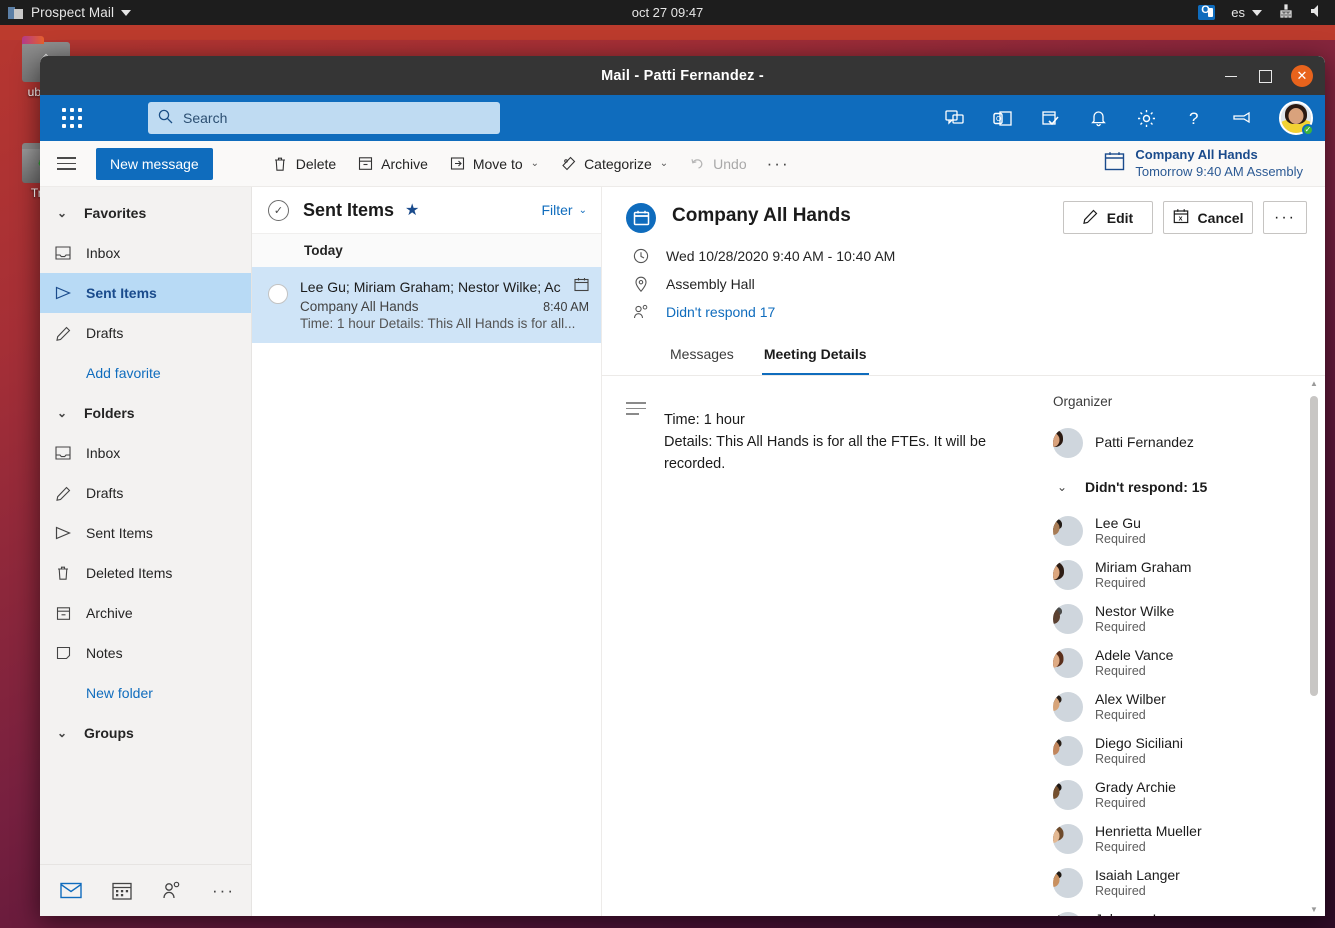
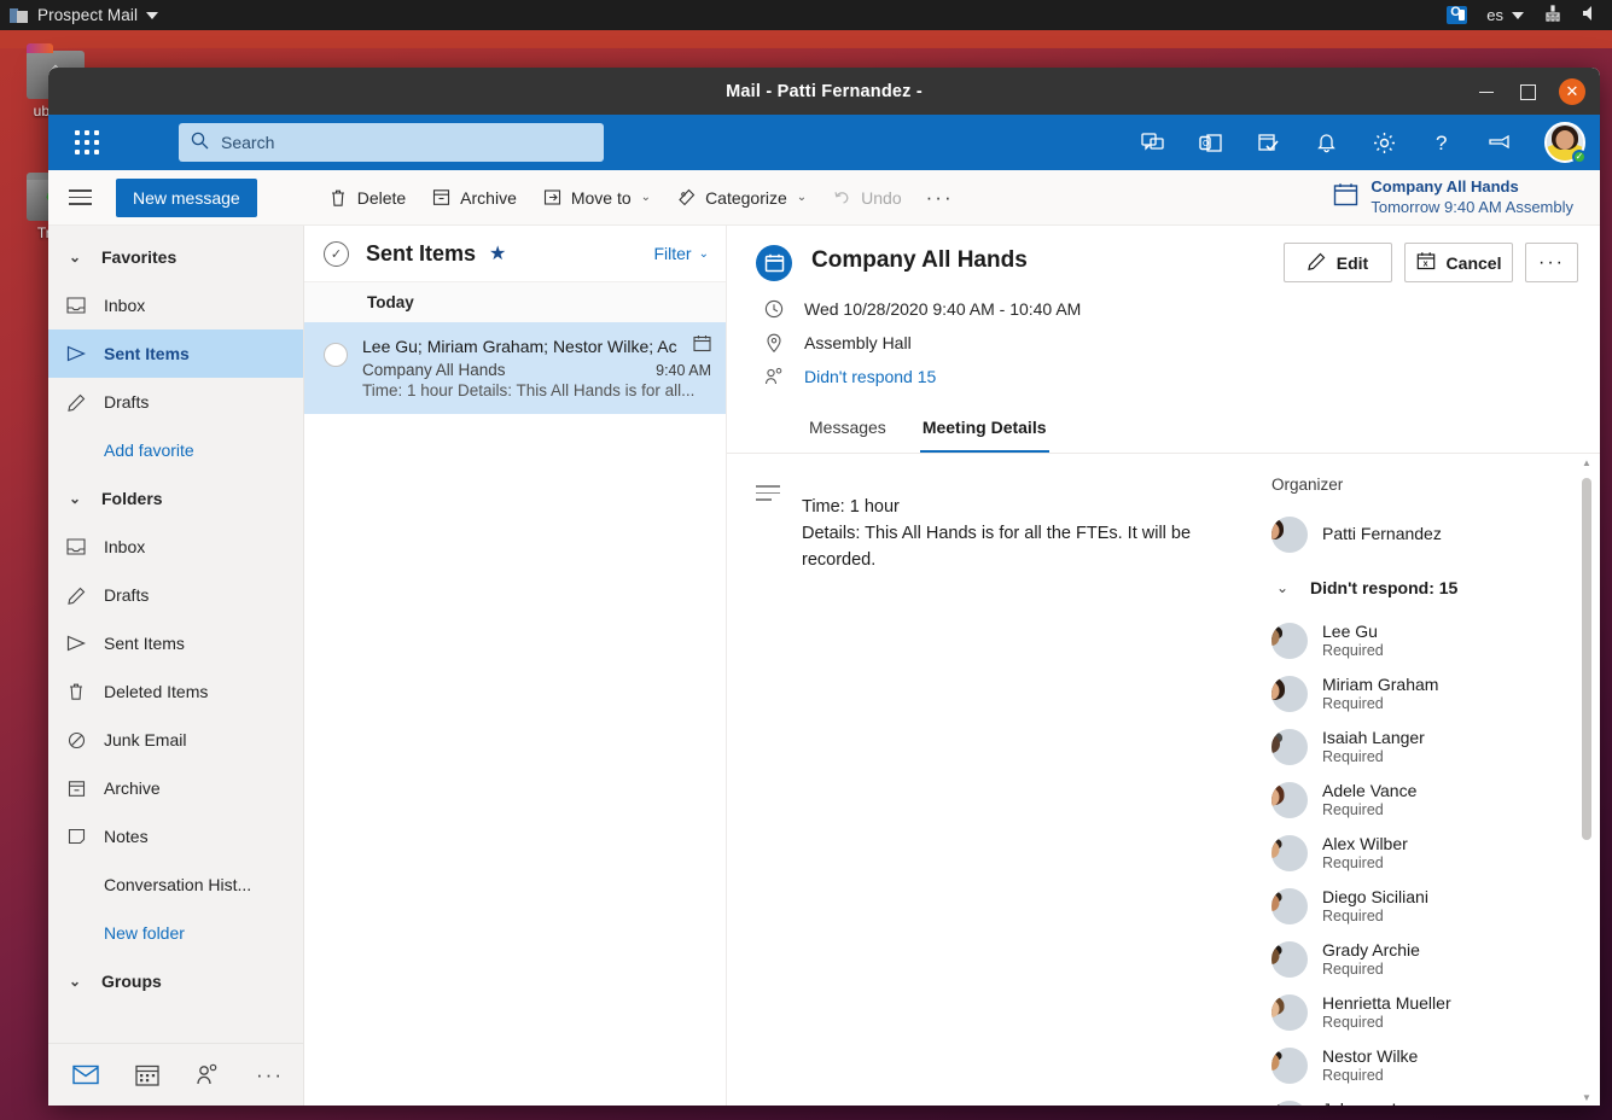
  Prospect Mail
- oct 27 09:47
  es
  Mail - Patti Fernandez -
  ✕
  Search
  ?
  ✓
  New message
  Delete
  Archive
  Move to
  ⌄
  Categorize
  ⌄
  Undo
  ···
  Company All Hands
  Tomorrow 9:40 AM Assembly
  ⌄
  Favorites
  Inbox
  Sent Items
  Drafts
  Add favorite
  ⌄
  Folders
  Inbox
  Drafts
  Sent Items
  Deleted Items
+ Junk Email
  Archive
  Notes
+ Conversation Hist...
  New folder
  ⌄
  Groups
  ···
  ✓
  Sent Items
  ★
  Filter
  ⌄
  Today
  Lee Gu; Miriam Graham; Nestor Wilke; Ac
  Company All Hands
- 8:40 AM
+ 9:40 AM
  Time: 1 hour Details: This All Hands is for all...
  Company All Hands
  Edit
  Cancel
  ···
  Wed 10/28/2020 9:40 AM - 10:40 AM
  Assembly Hall
- Didn't respond 17
+ Didn't respond 15
  Messages
  Meeting Details
  Time: 1 hour
  Details: This All Hands is for all the FTEs. It will be recorded.
  Organizer
  Patti Fernandez
  ⌄
  Didn't respond: 15
  Lee Gu
  Required
  Miriam Graham
  Required
- Nestor Wilke
+ Isaiah Langer
  Required
  Adele Vance
  Required
  Alex Wilber
  Required
  Diego Siciliani
  Required
  Grady Archie
  Required
  Henrietta Mueller
  Required
- Isaiah Langer
+ Nestor Wilke
  Required
  ▲
  ▼
